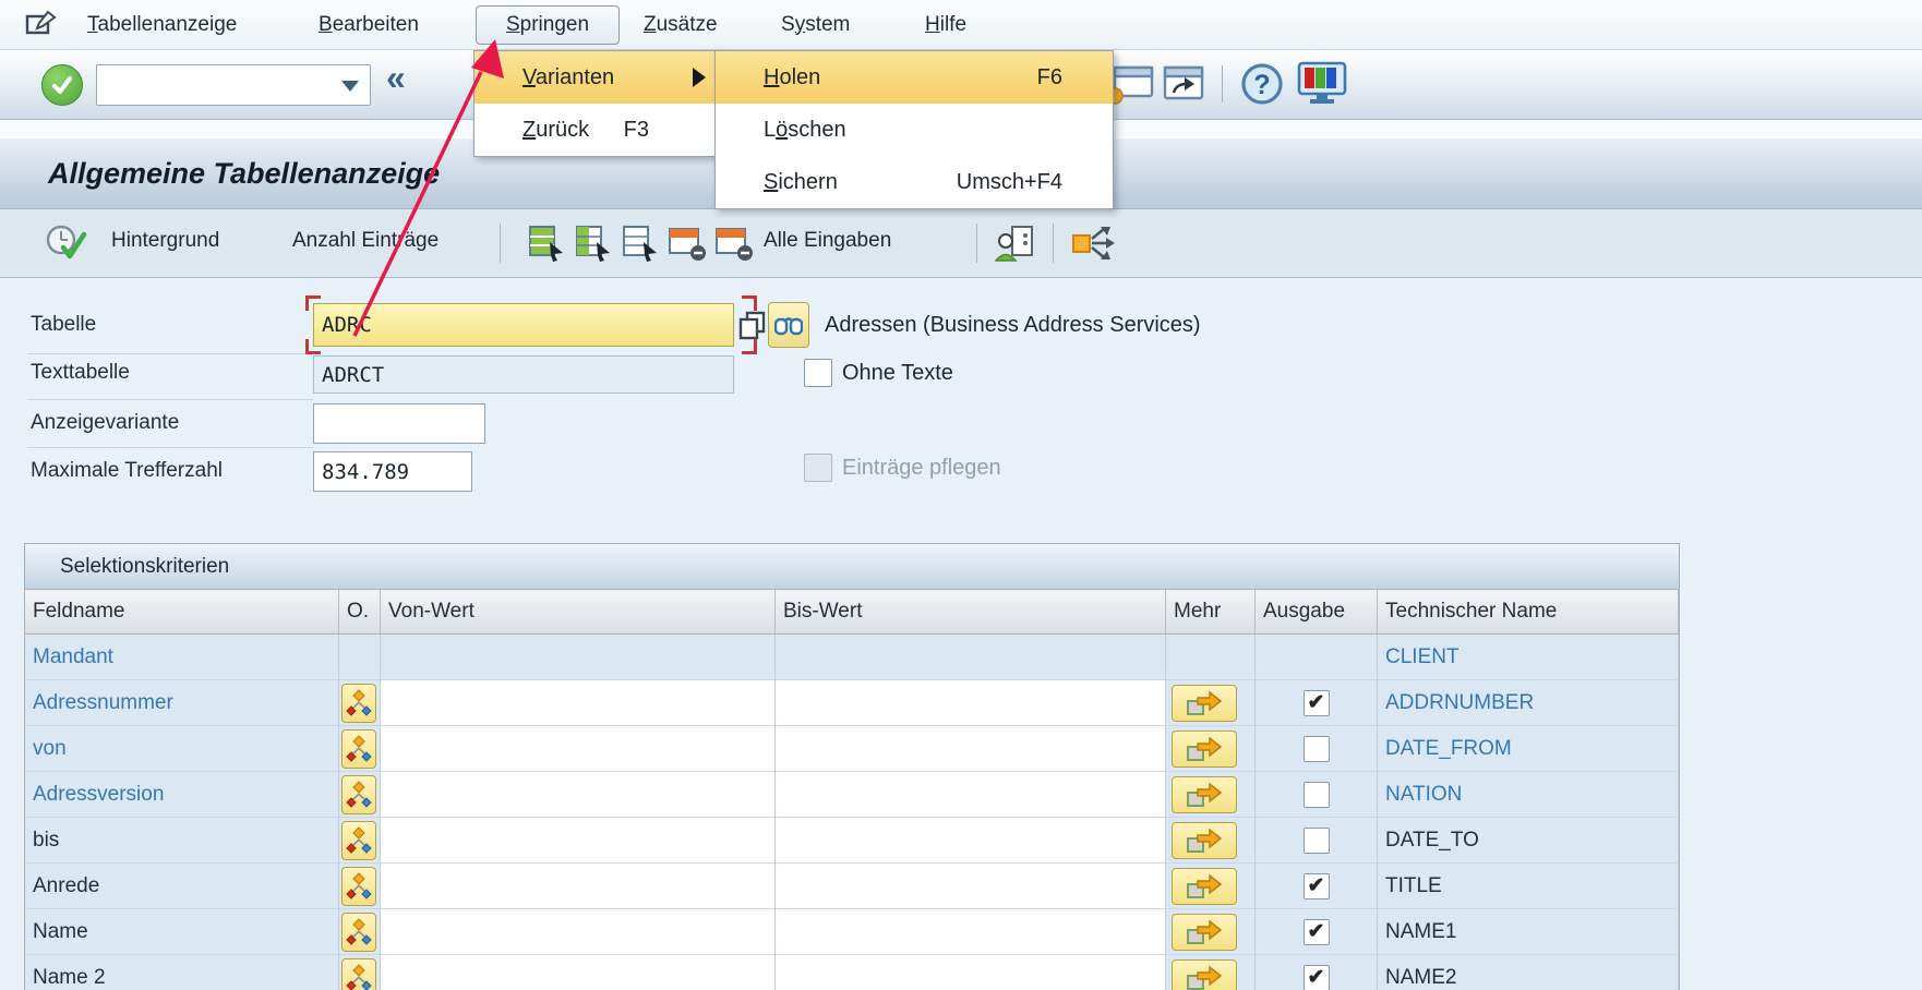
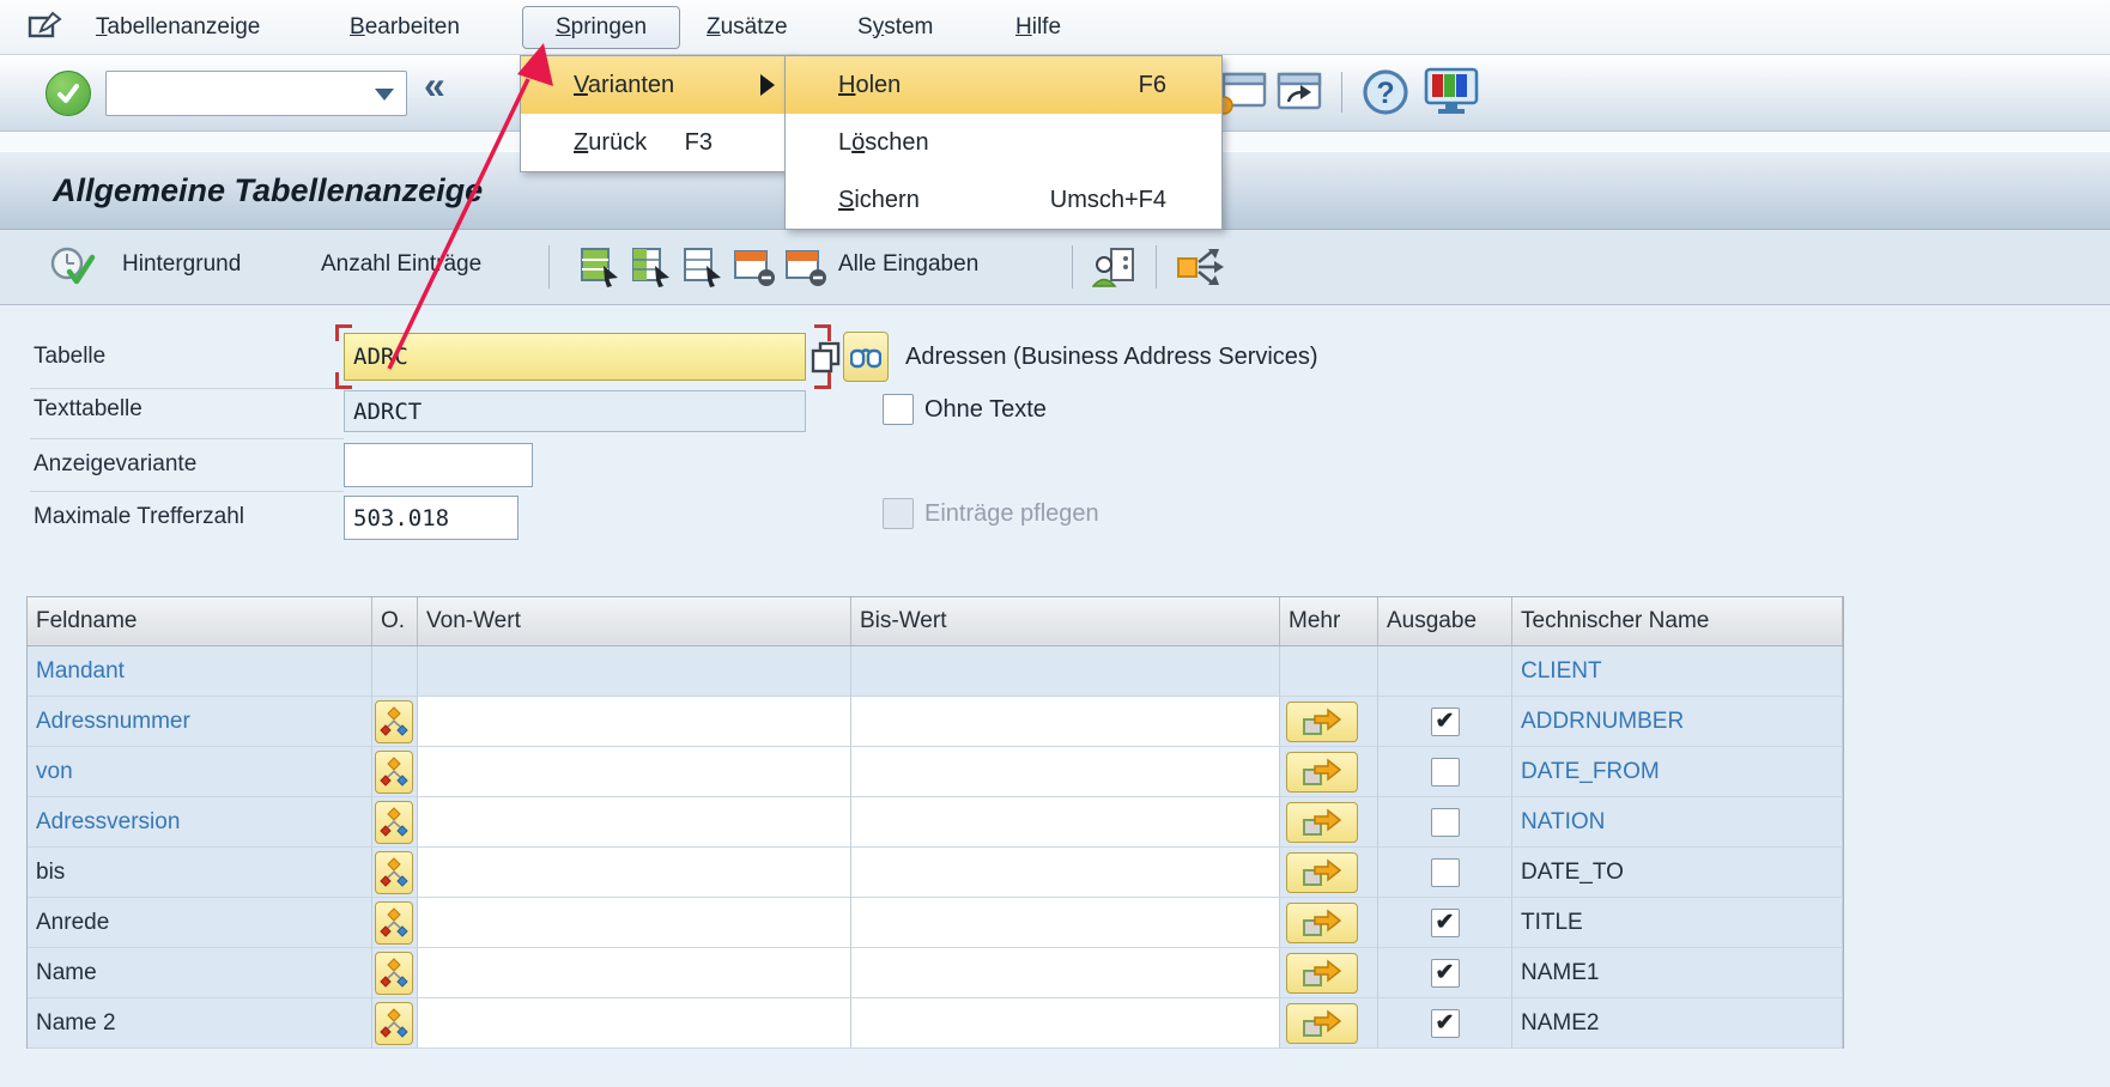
  Tabellenanzeige
  Bearbeiten
  Springen
  Zusätze
  System
  Hilfe
  «
  ?
  Allgemeine Tabellenanzeig
  Hintergrund
  Anzahl Eintäge
  Alle Eingaben
  Tabelle
  ADRC
  Adressen (Business Address Services)
  Texttabelle
  ADRCT
  Ohne Texte
  Anzeigevariante
  Maximale Trefferzahl
- 834.789
+ 503.018
  Einträge pflegen
- Selektionskriterien
  Feldname
  O.
  Von-Wert
  Bis-Wert
  Mehr
  Ausgabe
  Technischer Name
  Mandant
  CLIENT
  Adressnummer
  ✔
  ADDRNUMBER
  von
  DATE_FROM
  Adressversion
  NATION
  bis
  DATE_TO
  Anrede
  ✔
  TITLE
  Name
  ✔
  NAME1
  Name 2
  ✔
  NAME2
  Varianten
  Zurück
  F3
  Holen
  F6
  Löschen
  Sichern
  Umsch+F4
